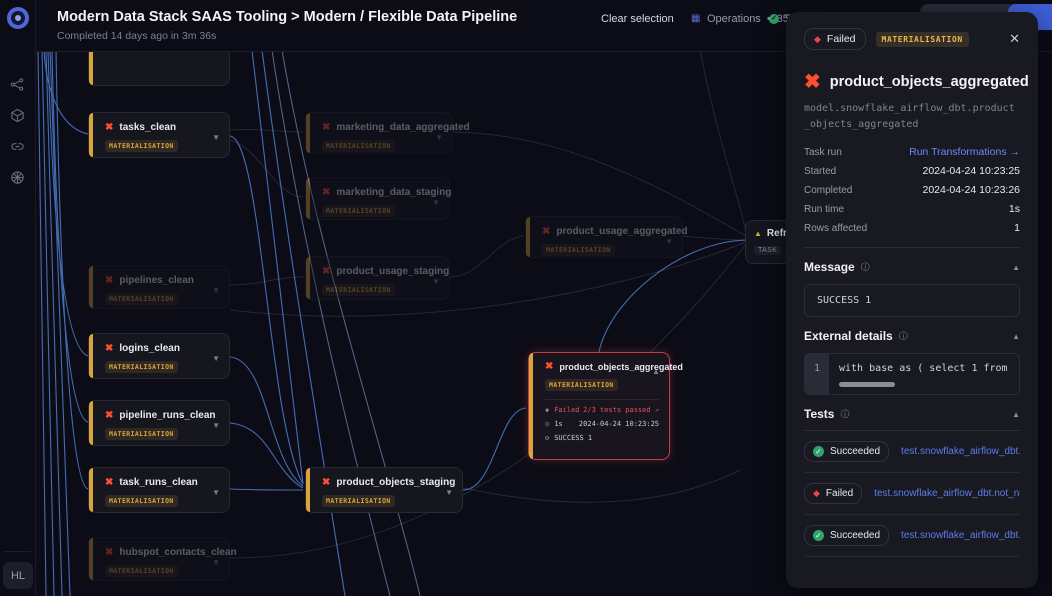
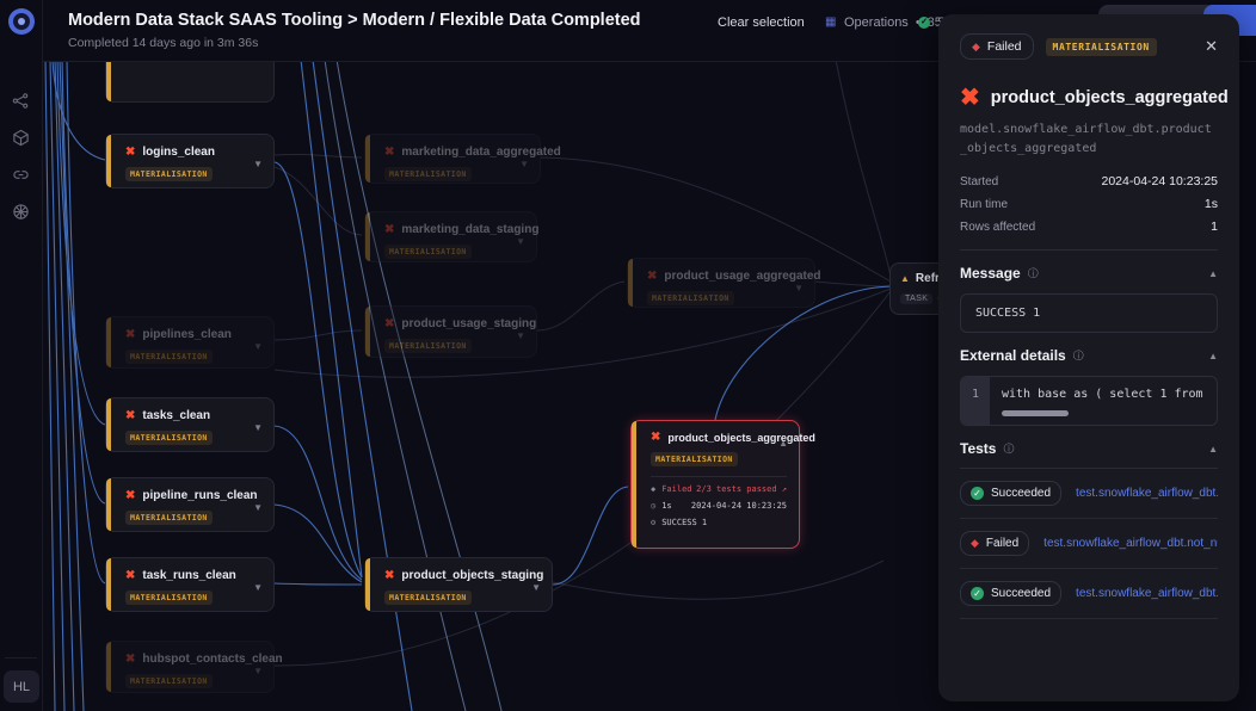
  ▲
  Refr
  ✖
- tasks_clean
+ logins_clean
  ▼
  MATERIALISATION
  ✖
  marketing_data_aggregated
  ▼
  MATERIALISATION
  ✖
  marketing_data_staging
  ▼
  MATERIALISATION
  ✖
  product_usage_aggregated
  ▼
  MATERIALISATION
  ✖
  pipelines_clean
  ▼
  MATERIALISATION
  ✖
  product_usage_staging
  ▼
  MATERIALISATION
  ✖
- logins_clean
+ tasks_clean
  ▼
  MATERIALISATION
  ✖
  pipeline_runs_clean
  ▼
  MATERIALISATION
  ✖
  task_runs_clean
  ▼
  MATERIALISATION
  ✖
  product_objects_staging
  ▼
  MATERIALISATION
  ✖
  hubspot_contacts_clean
  ▼
  MATERIALISATION
  ✖
  product_objects_aggregated
  ▲
  MATERIALISATION
  ◆
  Failed
  2/3 tests passed ↗
  ◷
  1s
  2024-04-24 10:23:25
  ⚙
  SUCCESS 1
  HL
- Modern Data Stack SAAS Tooling > Modern / Flexible Data Pipeline
+ Modern Data Stack SAAS Tooling > Modern / Flexible Data Completed
  Completed 14 days ago in 3m 36s
  Clear selection
  ▦
  Operations
  ◆
  Failed
  MATERIALISATION
  ✕
  ✖
  product_objects_aggregated
  model.snowflake_airflow_dbt.product_objects_aggregated
- Task run
- Run Transformations →
  Started
  2024-04-24 10:23:25
- Completed
- 2024-04-24 10:23:26
  Run time
  1s
  Rows affected
  1
  Message
  ⓘ
  ▲
  SUCCESS 1
  External details
  ⓘ
  ▲
  1
  with base as ( select 1 from
  Tests
  ⓘ
  ▲
  ✓
  Succeeded
  test.snowflake_airflow_dbt.
  ◆
  Failed
  test.snowflake_airflow_dbt.not_n
  ✓
  Succeeded
  test.snowflake_airflow_dbt.
